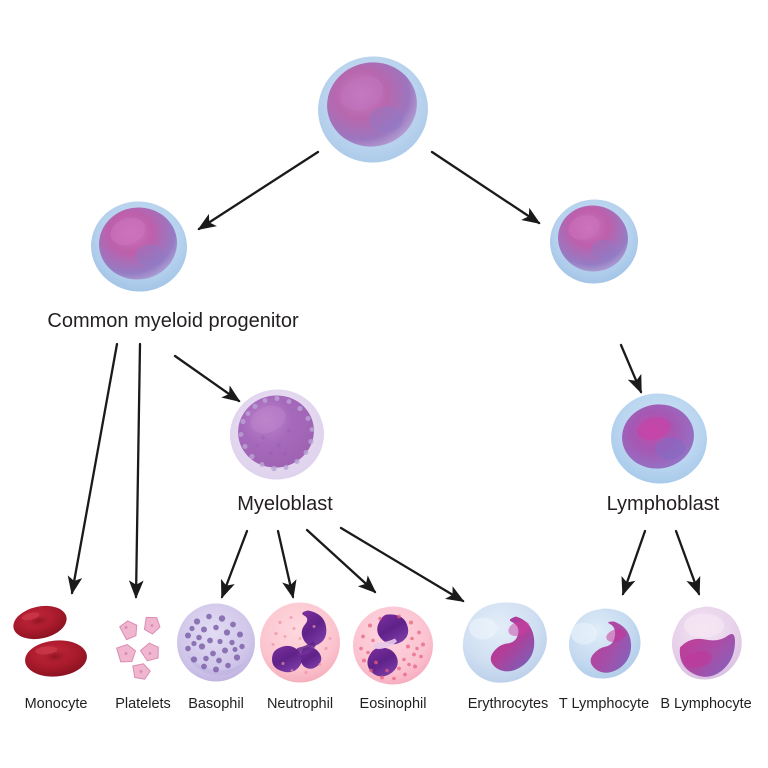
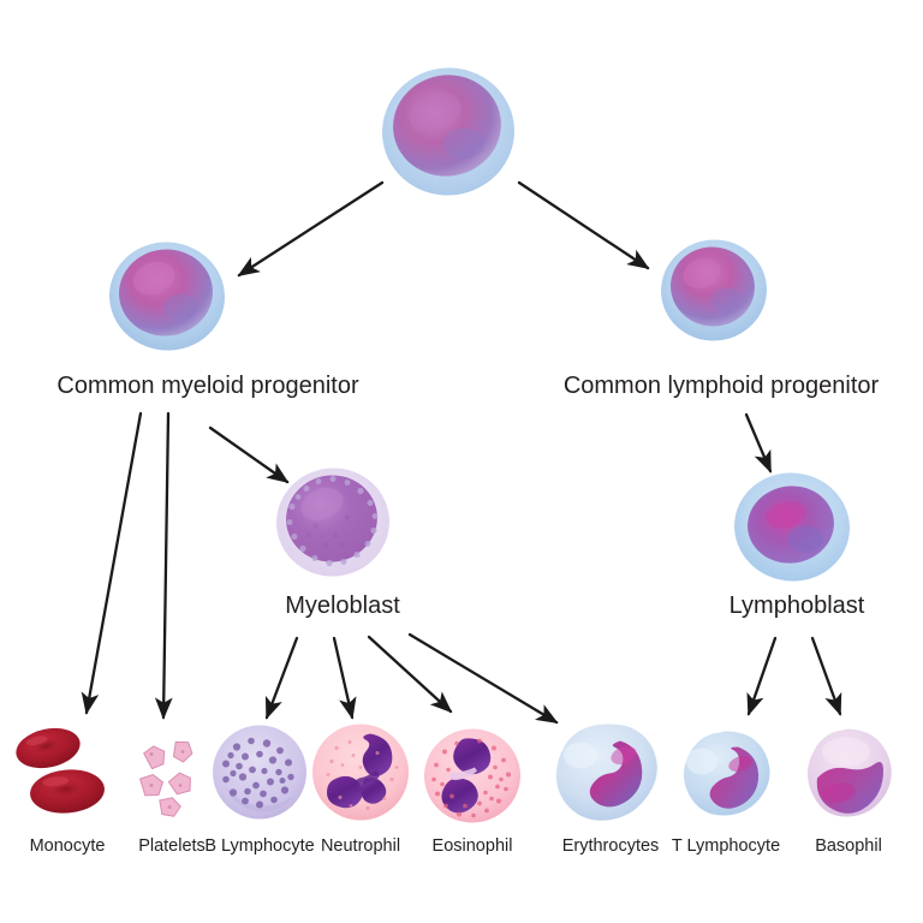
  Common myeloid progenitor
+ Common lymphoid progenitor
  Myeloblast
  Lymphoblast
  Monocyte
  Platelets
- Basophil
+ B Lymphocyte
  Neutrophil
  Eosinophil
  Erythrocytes
  T Lymphocyte
- B Lymphocyte
+ Basophil
